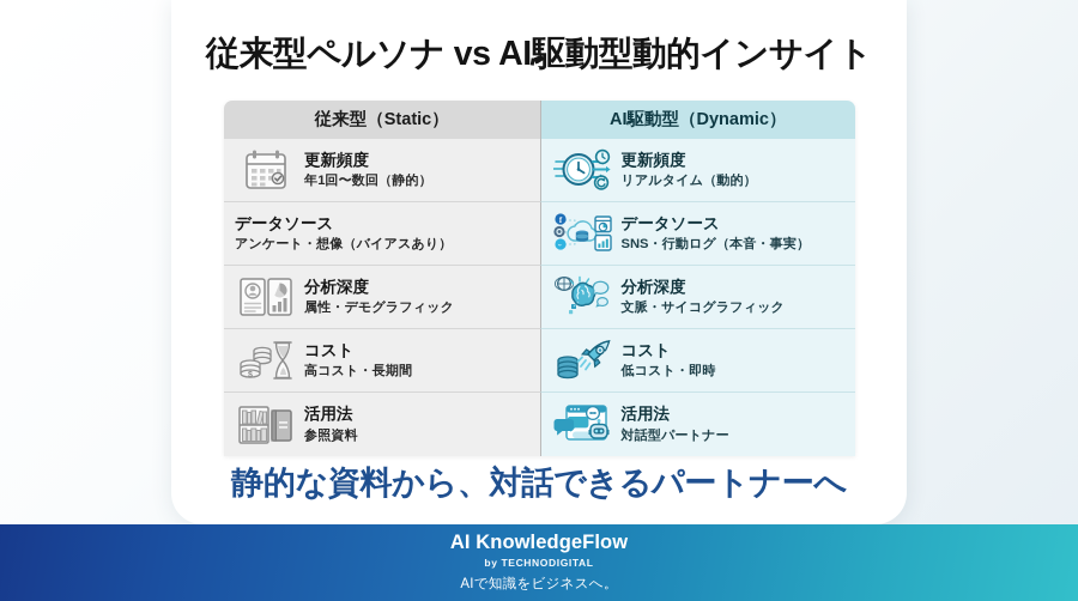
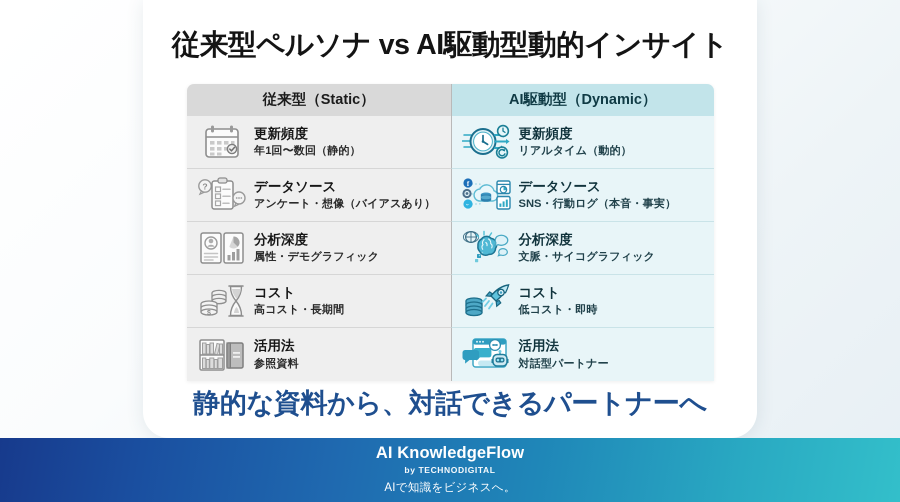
  従来型ペルソナ vs AI駆動型動的インサイト
  従来型（Static）
  AI駆動型（Dynamic）
  更新頻度
  年1回〜数回（静的）
  更新頻度
  リアルタイム（動的）
+ ?
  データソース
  アンケート・想像（バイアスあり）
  f
  データソース
  SNS・行動ログ（本音・事実）
  分析深度
  属性・デモグラフィック
  分析深度
  文脈・サイコグラフィック
  コスト
  高コスト・長期間
  コスト
  低コスト・即時
  活用法
  参照資料
  活用法
  対話型パートナー
  静的な資料から、対話できるパートナーへ
  AI KnowledgeFlow
  by TECHNODIGITAL
  AIで知識をビジネスへ。
